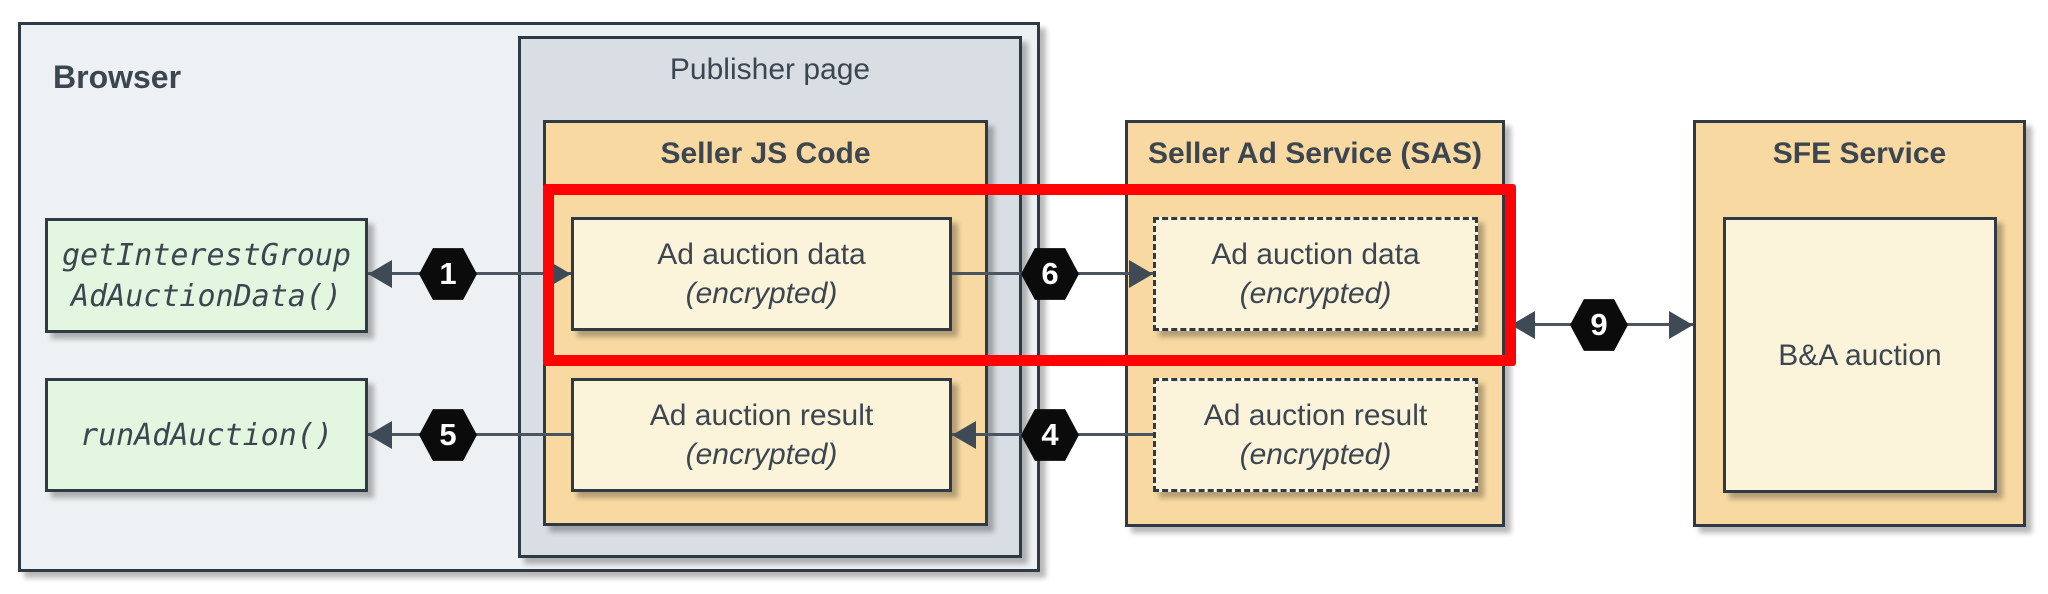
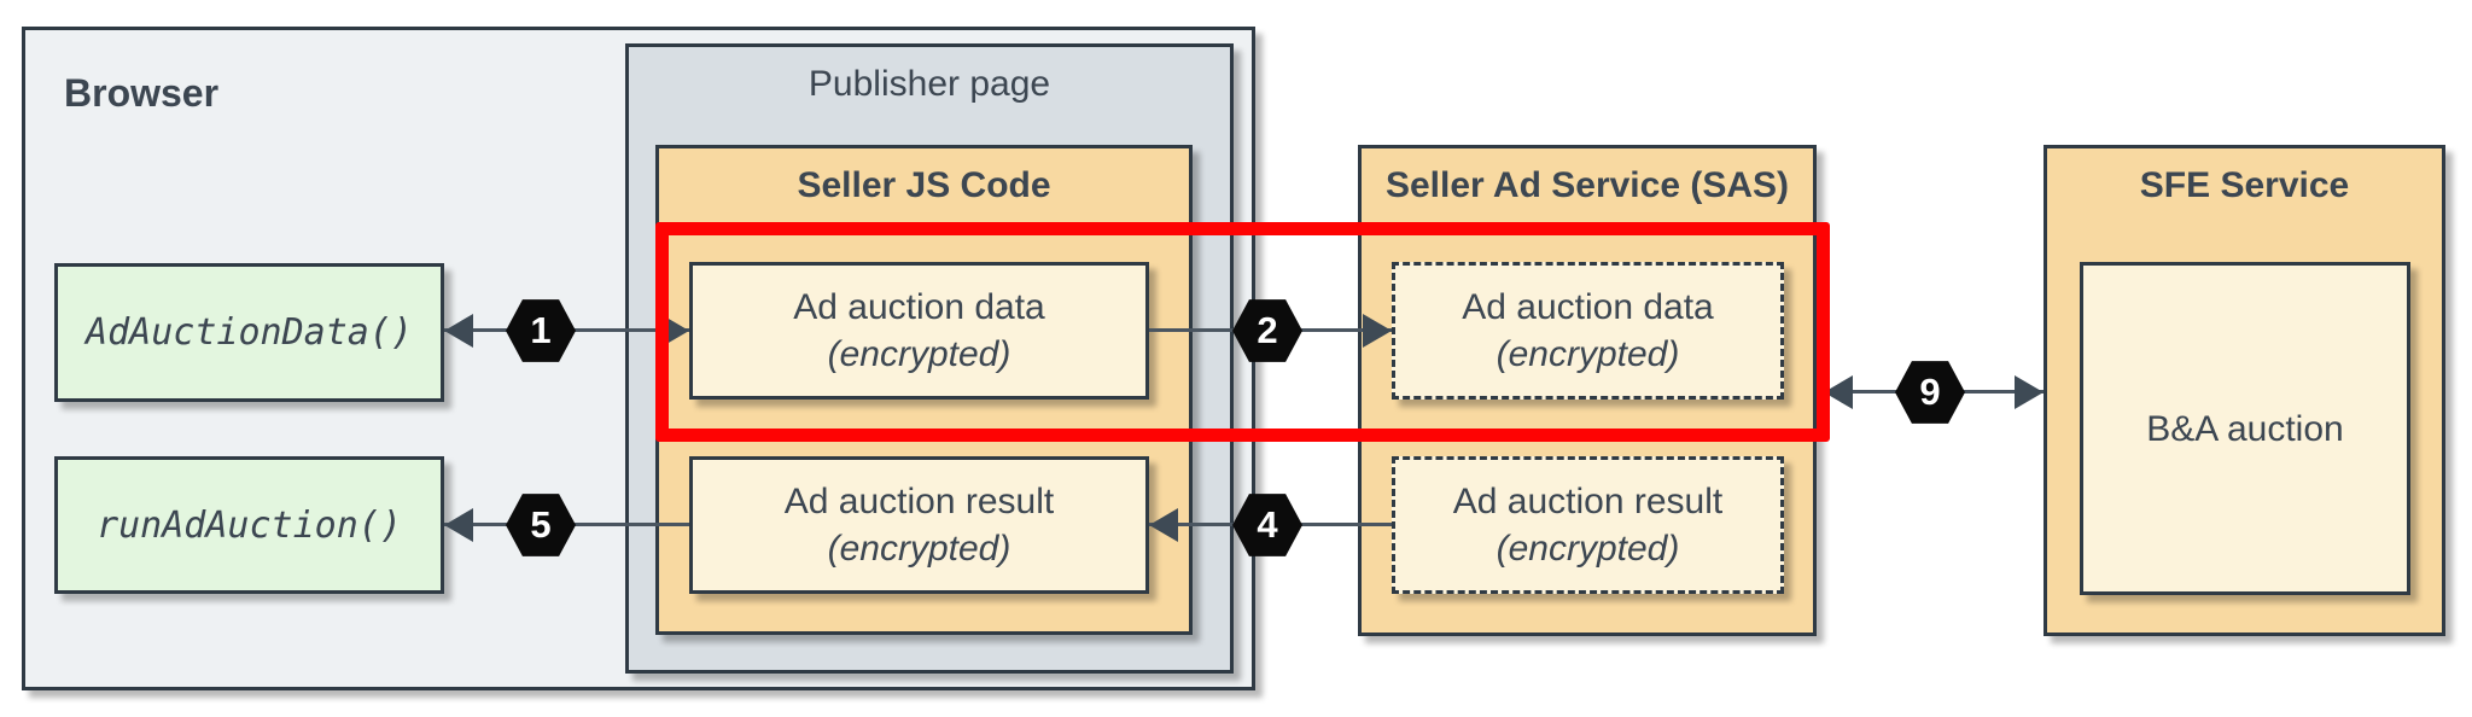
  Browser
  Publisher page
  Seller JS Code
  Seller Ad Service (SAS)
  SFE Service
- getInterestGroup
  AdAuctionData()
  runAdAuction()
  Ad auction data
  (encrypted)
  Ad auction result
  (encrypted)
  Ad auction data
  (encrypted)
  Ad auction result
  (encrypted)
  B&A auction
  1
- 6
+ 2
  9
  4
  5
